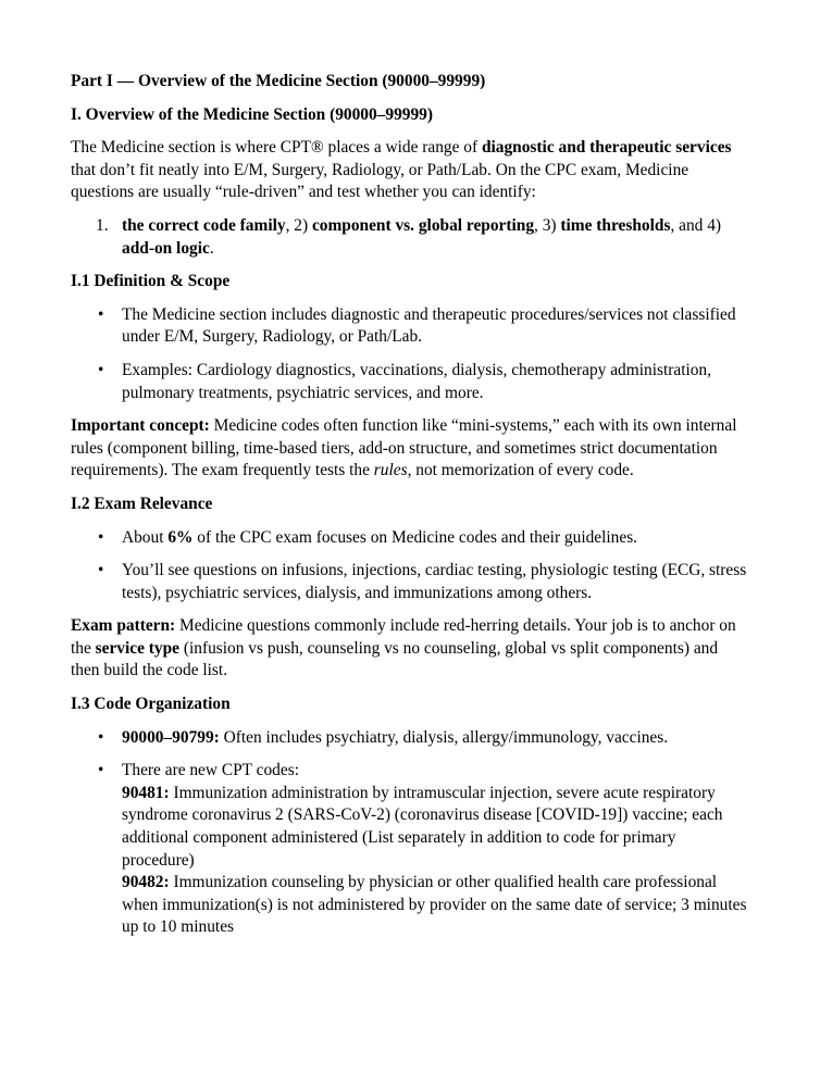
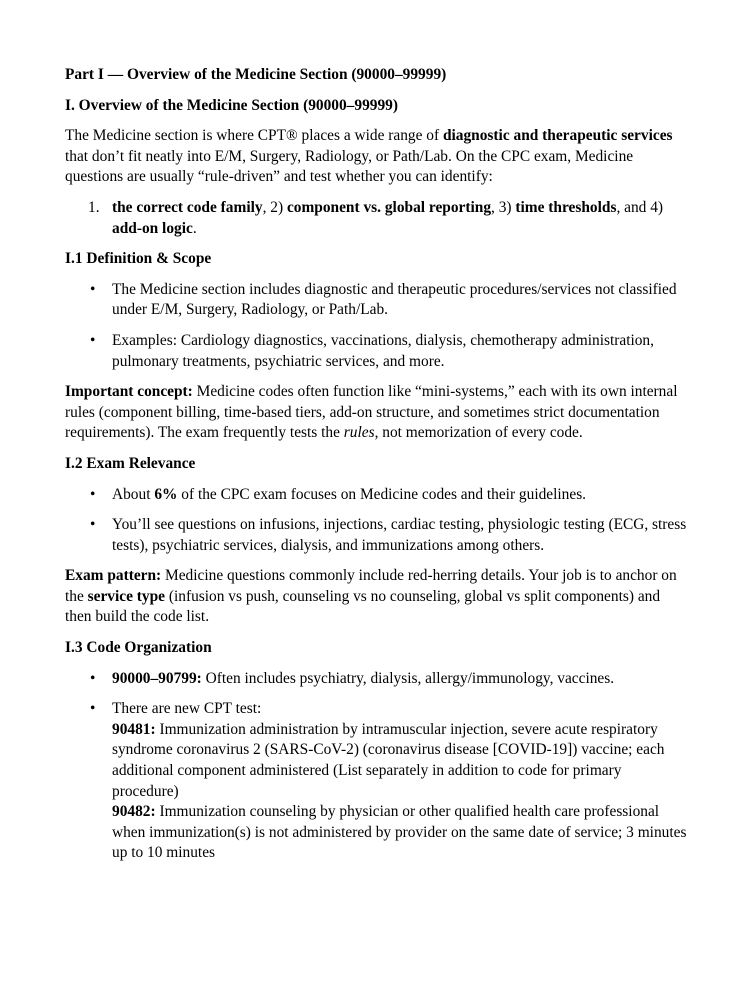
  Part I — Overview of the Medicine Section (90000–99999)
  I. Overview of the Medicine Section (90000–99999)
  The Medicine section is where CPT® places a wide range of diagnostic and therapeutic services that don’t fit neatly into E/M, Surgery, Radiology, or Path/Lab. On the CPC exam, Medicine questions are usually “rule-driven” and test whether you can identify:
  1.
  the correct code family, 2) component vs. global reporting, 3) time thresholds, and 4) add-on logic.
  I.1 Definition & Scope
  •
  The Medicine section includes diagnostic and therapeutic procedures/services not classified under E/M, Surgery, Radiology, or Path/Lab.
  •
  Examples: Cardiology diagnostics, vaccinations, dialysis, chemotherapy administration, pulmonary treatments, psychiatric services, and more.
  Important concept: Medicine codes often function like “mini-systems,” each with its own internal rules (component billing, time-based tiers, add-on structure, and sometimes strict documentation requirements). The exam frequently tests the rules, not memorization of every code.
  I.2 Exam Relevance
  •
  About 6% of the CPC exam focuses on Medicine codes and their guidelines.
  •
  You’ll see questions on infusions, injections, cardiac testing, physiologic testing (ECG, stress tests), psychiatric services, dialysis, and immunizations among others.
  Exam pattern: Medicine questions commonly include red-herring details. Your job is to anchor on the service type (infusion vs push, counseling vs no counseling, global vs split components) and then build the code list.
  I.3 Code Organization
  •
  90000–90799: Often includes psychiatry, dialysis, allergy/immunology, vaccines.
  •
- There are new CPT codes:
+ There are new CPT test:
  90481: Immunization administration by intramuscular injection, severe acute respiratory syndrome coronavirus 2 (SARS-CoV-2) (coronavirus disease [COVID-19]) vaccine; each additional component administered (List separately in addition to code for primary procedure)
  90482: Immunization counseling by physician or other qualified health care professional when immunization(s) is not administered by provider on the same date of service; 3 minutes up to 10 minutes
